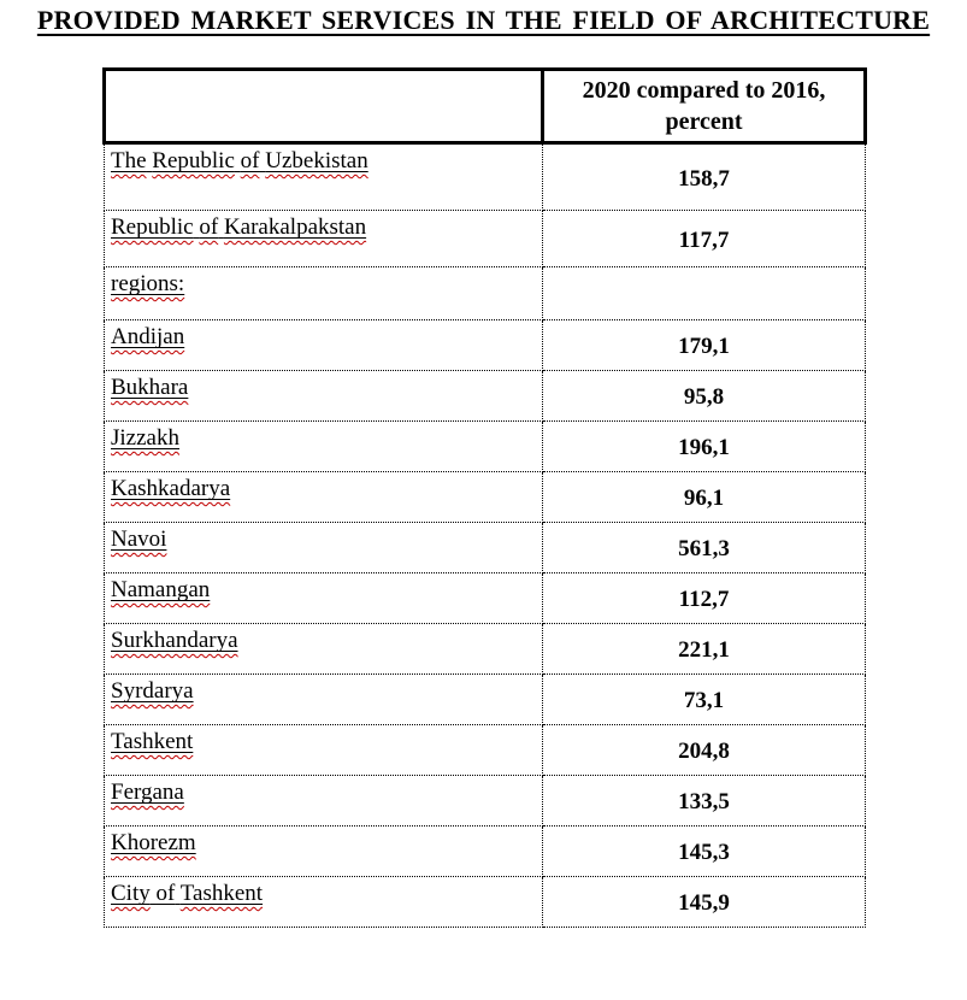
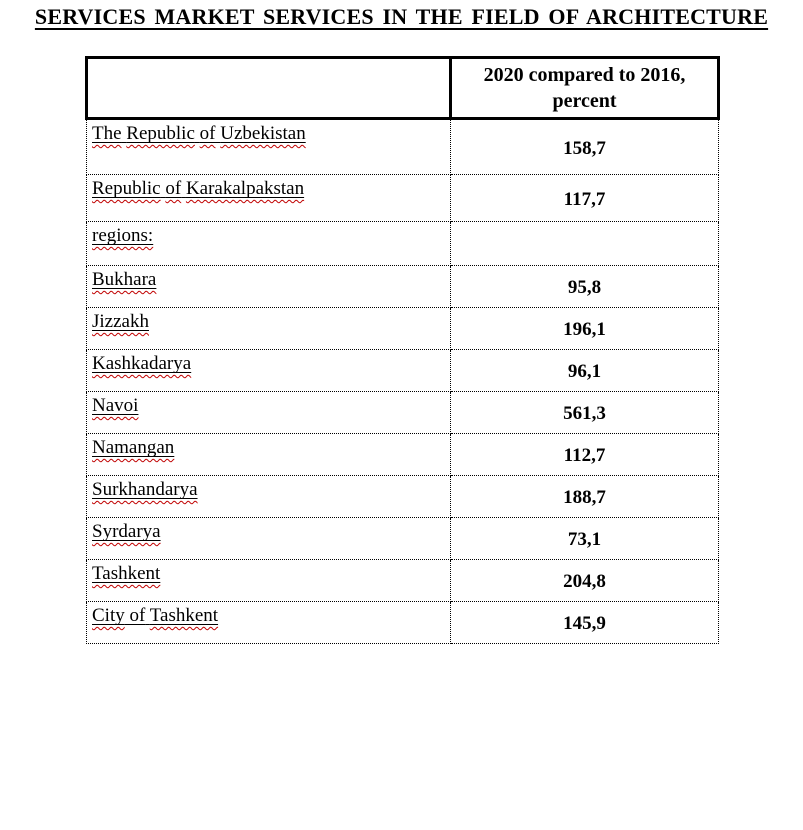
- PROVIDED MARKET SERVICES IN THE FIELD OF ARCHITECTURE
+ SERVICES MARKET SERVICES IN THE FIELD OF ARCHITECTURE
  	2020 compared to 2016, percent
  The Republic of Uzbekistan	158,7
  Republic of Karakalpakstan	117,7
  regions:
- Andijan	179,1
  Bukhara	95,8
  Jizzakh	196,1
  Kashkadarya	96,1
  Navoi	561,3
  Namangan	112,7
- Surkhandarya	221,1
+ Surkhandarya	188,7
  Syrdarya	73,1
  Tashkent	204,8
- Fergana	133,5
- Khorezm	145,3
  City of Tashkent	145,9
